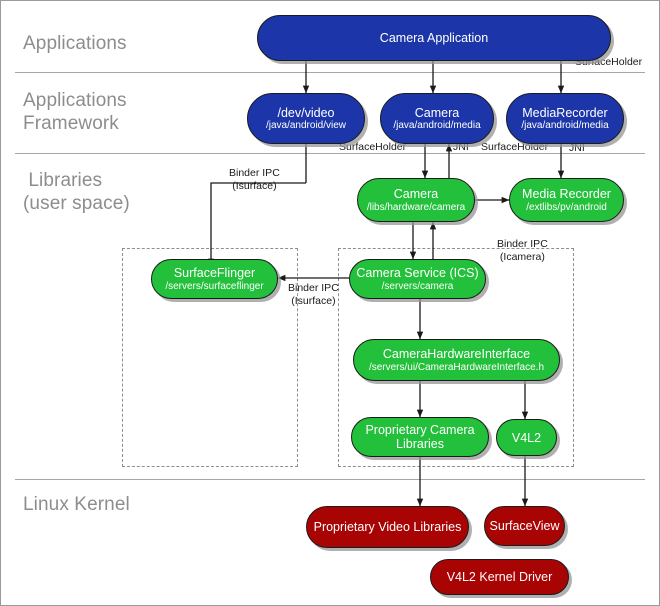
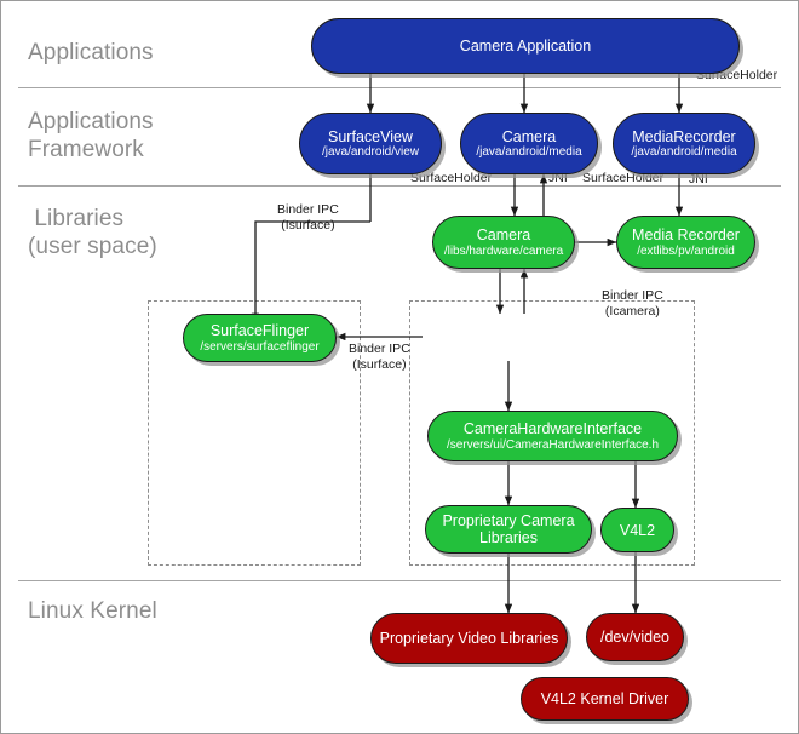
  Applications
  Applications
  Framework
  Libraries
  (user space)
  Linux Kernel
  SurfaceHolder
  SurfaceHolder
  JNI
  SurfaceHolder
  JNI
  Binder IPC
  (Isurface)
  Binder IPC
  (Isurface)
  Binder IPC
  (Icamera)
  Camera Application
- /dev/video
+ SurfaceView
  /java/android/view
  Camera
  /java/android/media
  MediaRecorder
  /java/android/media
  Camera
  /libs/hardware/camera
  Media Recorder
  /extlibs/pv/android
  SurfaceFlinger
  /servers/surfaceflinger
- Camera Service (ICS)
- /servers/camera
  CameraHardwareInterface
  /servers/ui/CameraHardwareInterface.h
  Proprietary Camera Libraries
  V4L2
  Proprietary Video Libraries
- SurfaceView
+ /dev/video
  V4L2 Kernel Driver
